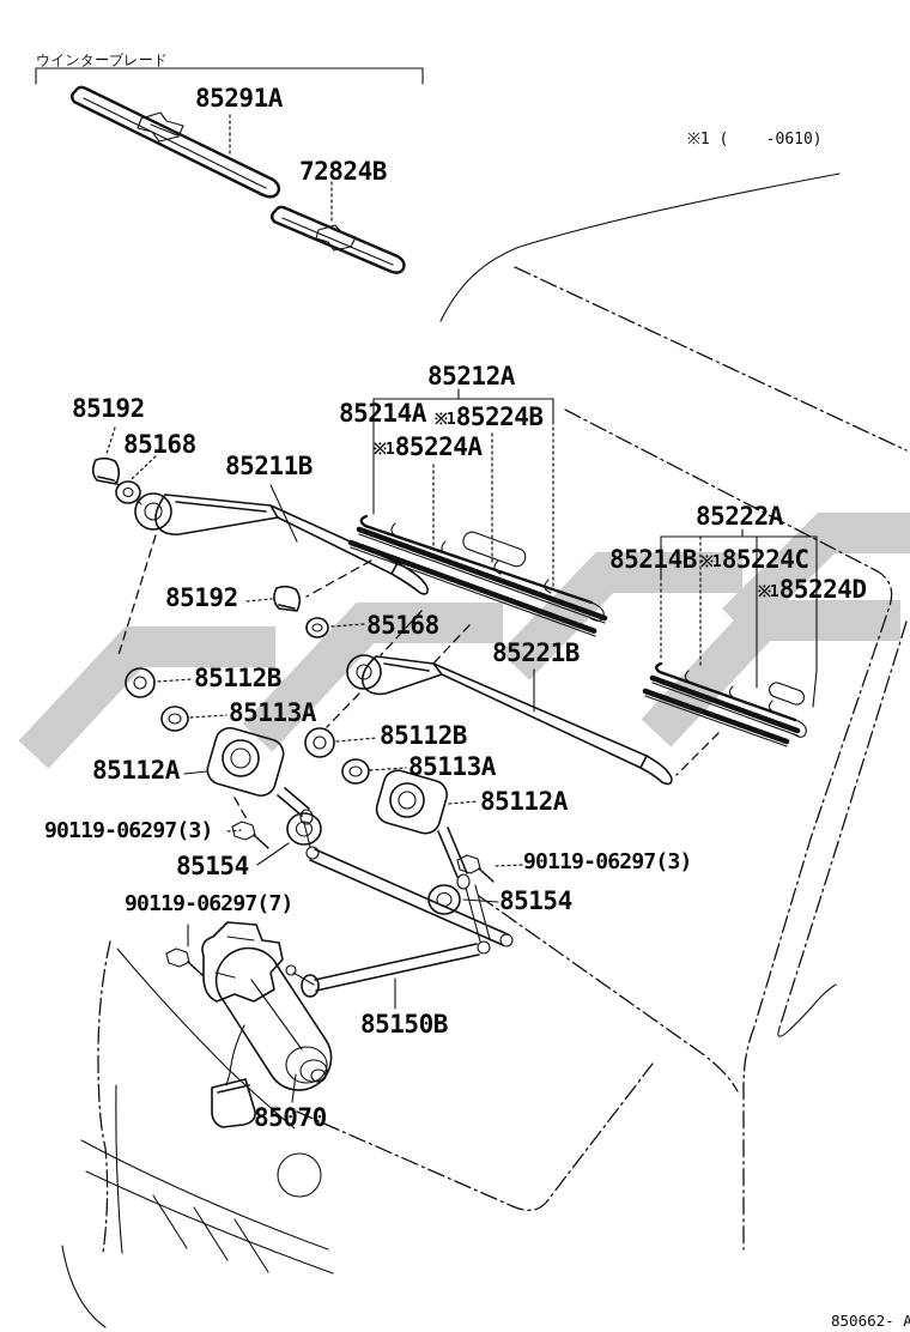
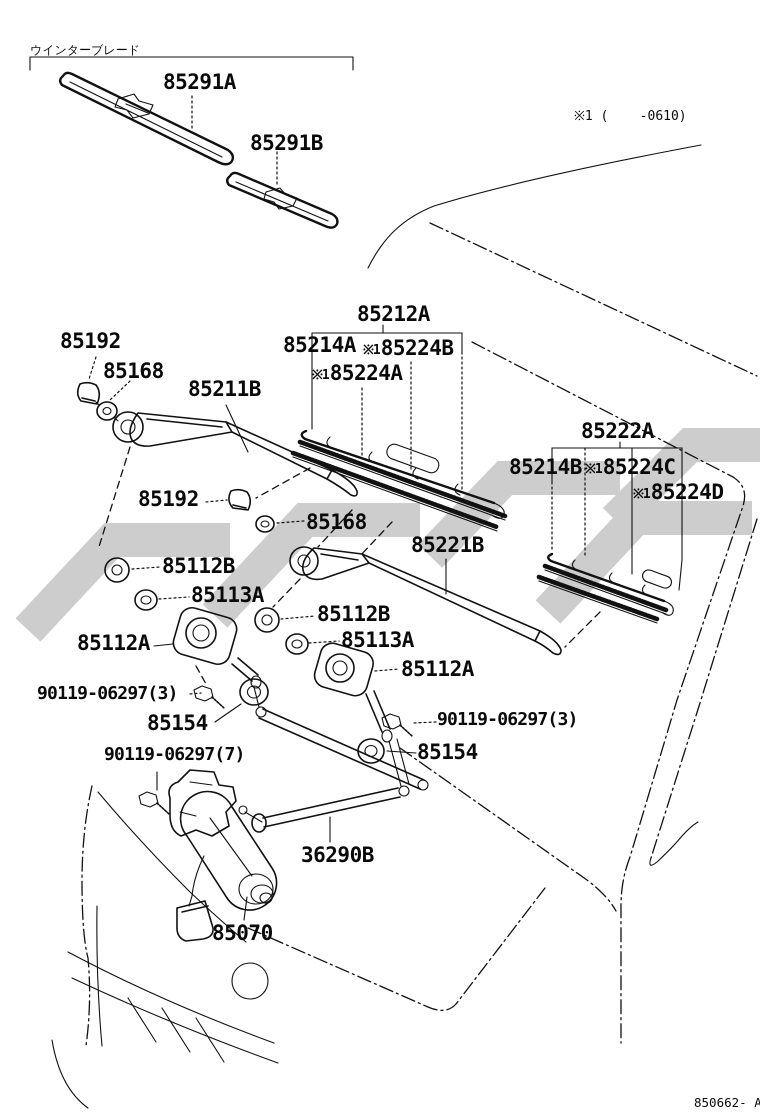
  ウインターブレード
  ※1 ( -0610)
  850662- A
  85291A
- 72824B
+ 85291B
  85212A
  85214A
  ※185224B
  ※185224A
  85211B
  85192
  85168
  85192
  85168
  85222A
  85214B
  ※185224C
  ※185224D
  85221B
  85112B
  85113A
  85112B
  85113A
  85112A
  85112A
  90119-06297(3)
  85154
  90119-06297(3)
  85154
  90119-06297(7)
- 85150B
+ 36290B
  85070
